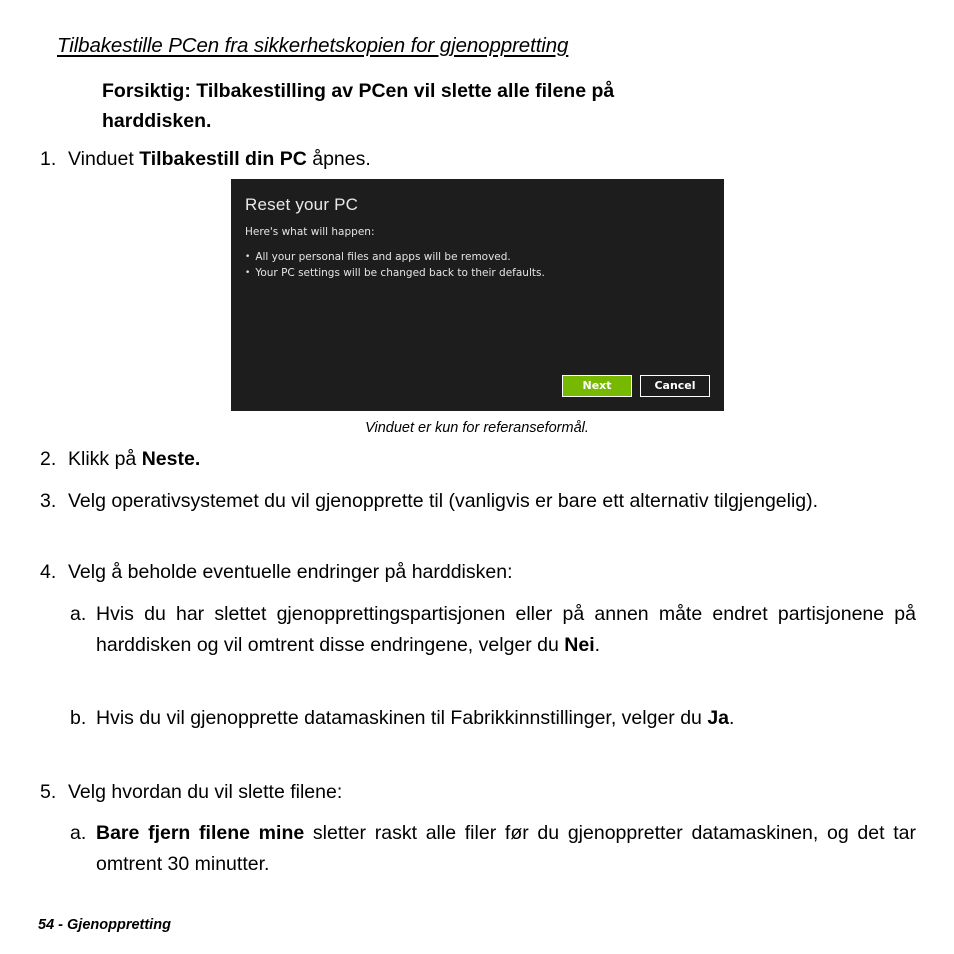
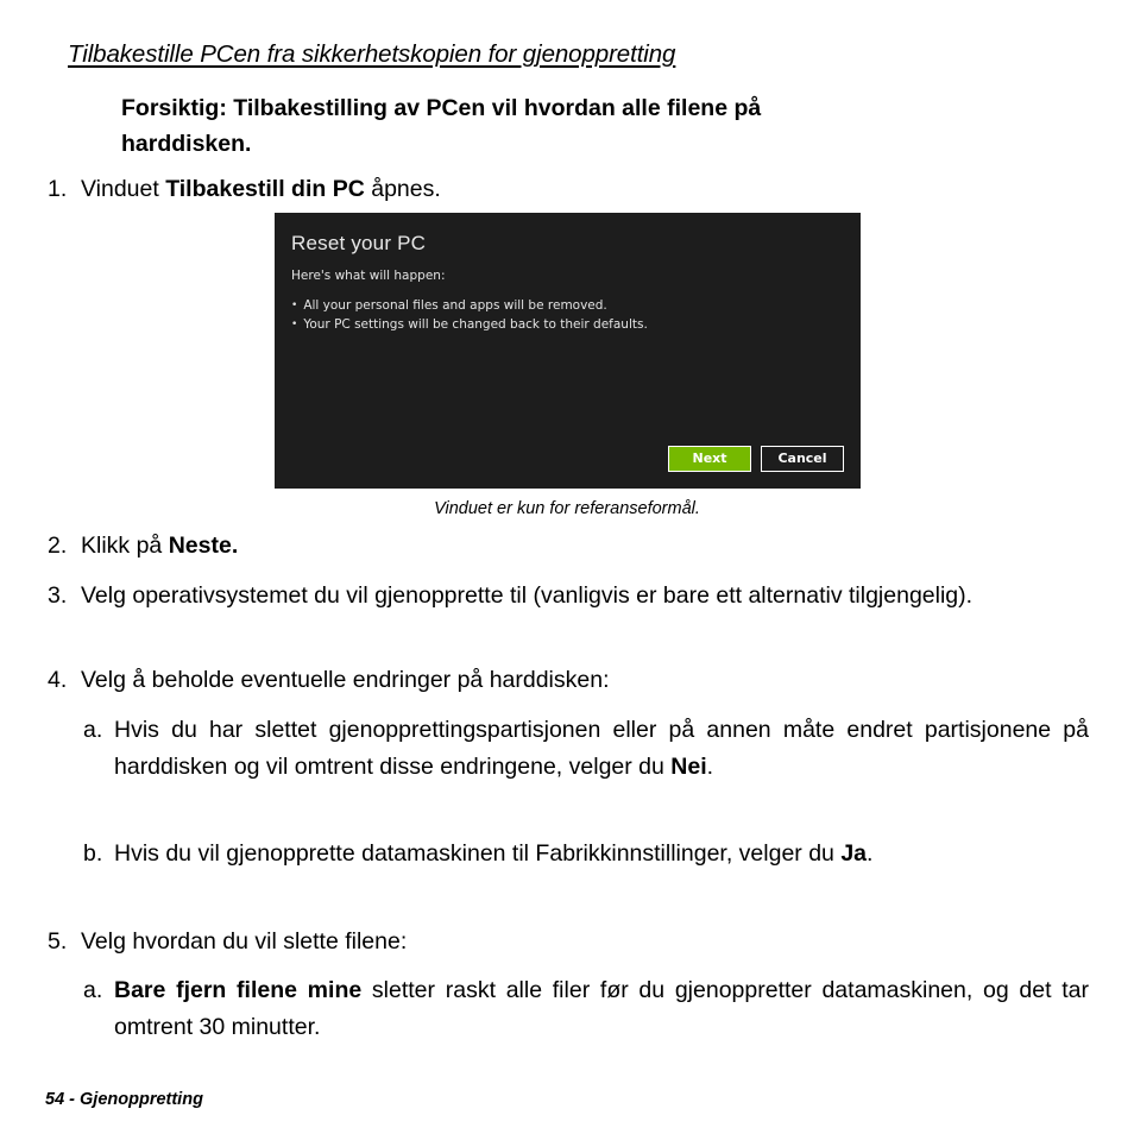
  Tilbakestille PCen fra sikkerhetskopien for gjenoppretting
- Forsiktig: Tilbakestilling av PCen vil slette alle filene på
+ Forsiktig: Tilbakestilling av PCen vil hvordan alle filene på
  harddisken.
  1.
  Vinduet Tilbakestill din PC åpnes.
  Reset your PC
  Here's what will happen:
  All your personal files and apps will be removed.
  Your PC settings will be changed back to their defaults.
  Next
  Cancel
  Vinduet er kun for referanseformål.
  2.
  Klikk på Neste.
  3.
  Velg operativsystemet du vil gjenopprette til (vanligvis er bare ett alternativ tilgjengelig).
  4.
  Velg å beholde eventuelle endringer på harddisken:
  a.
  Hvis du har slettet gjenopprettingspartisjonen eller på annen måte endret partisjonene på harddisken og vil omtrent disse endringene, velger du Nei.
  b.
  Hvis du vil gjenopprette datamaskinen til Fabrikkinnstillinger, velger du Ja.
  5.
  Velg hvordan du vil slette filene:
  a.
  Bare fjern filene mine sletter raskt alle filer før du gjenoppretter datamaskinen, og det tar omtrent 30 minutter.
  54 - Gjenoppretting
